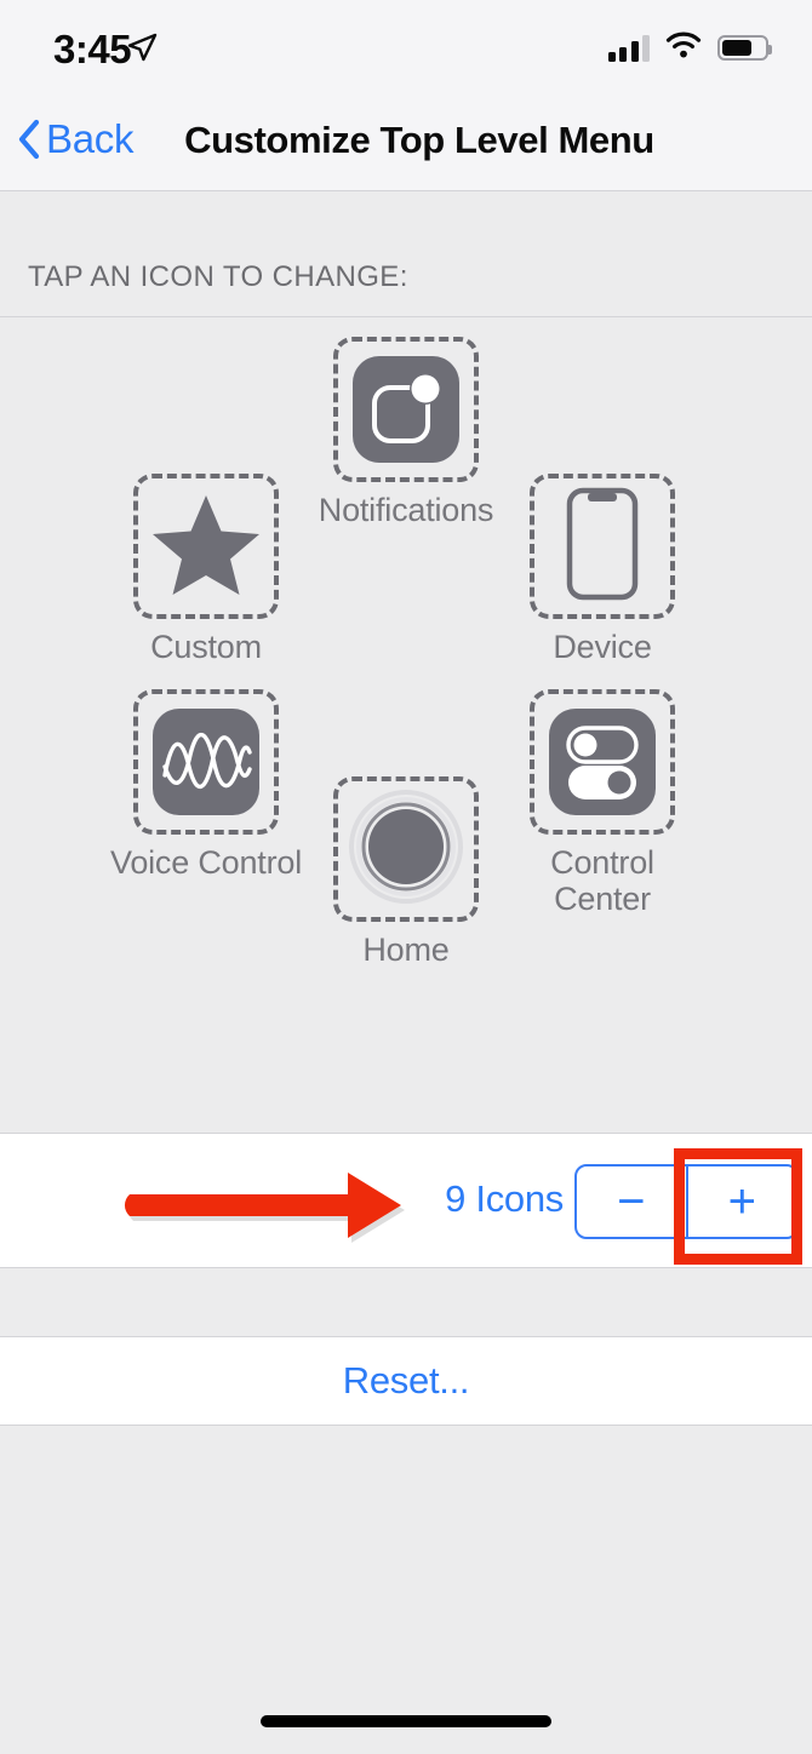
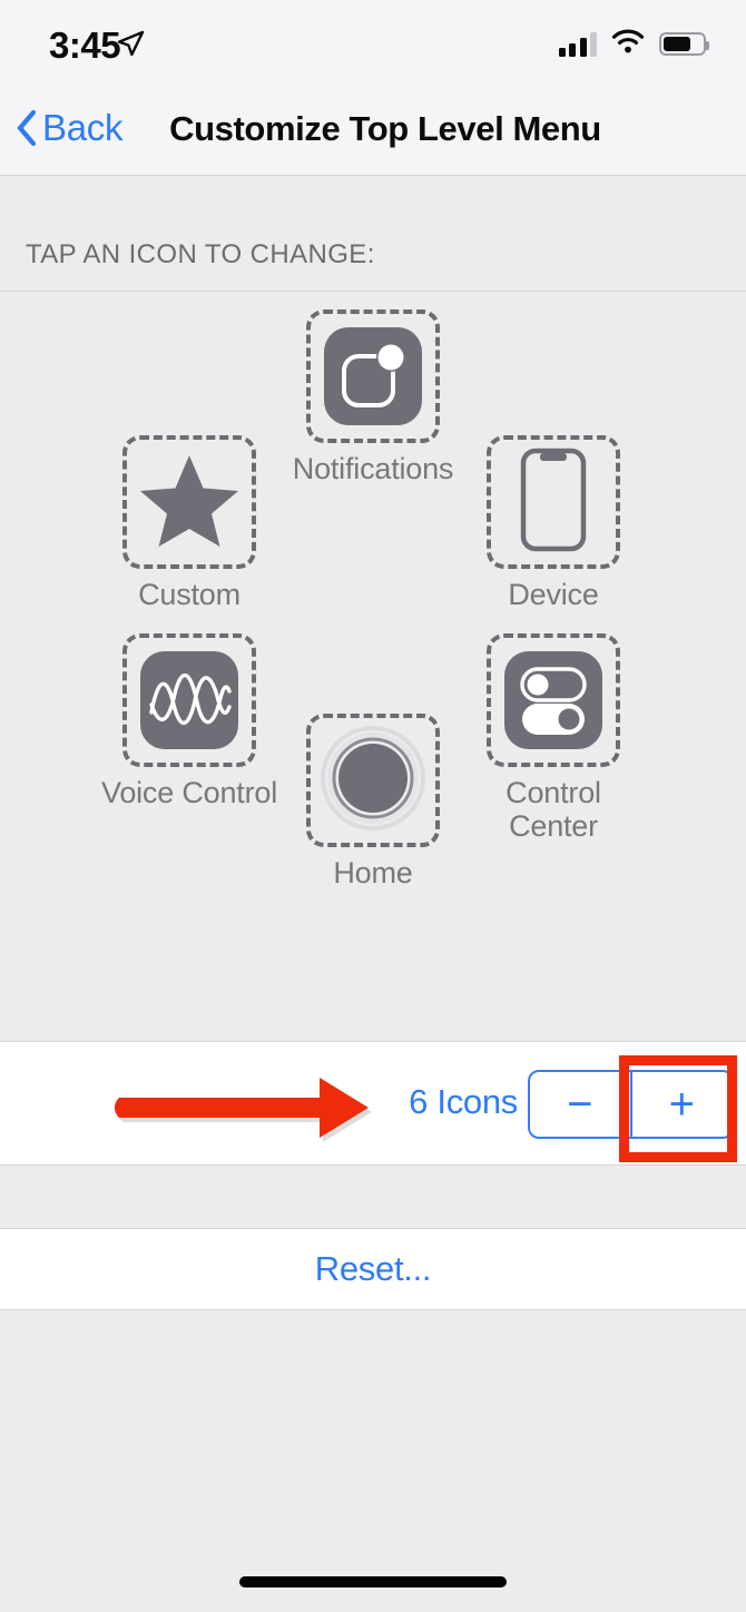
  3:45
  Back
  Customize Top Level Menu
  TAP AN ICON TO CHANGE:
  Notifications
  Custom
  Device
  Voice Control
  Control Center
  Home
- 9 Icons
+ 6 Icons
  −
  +
  Reset...
